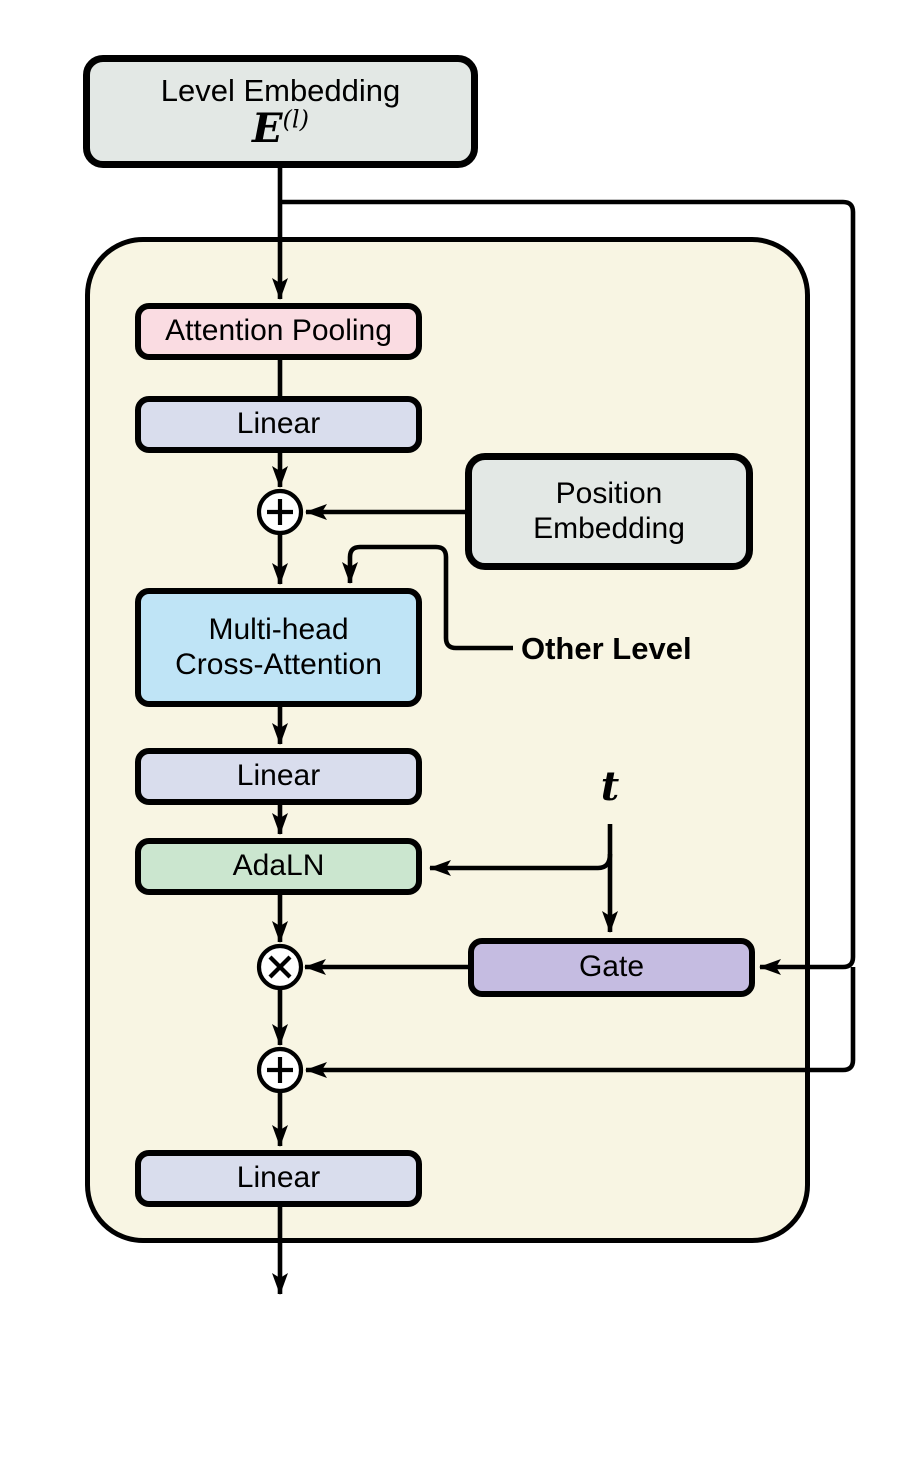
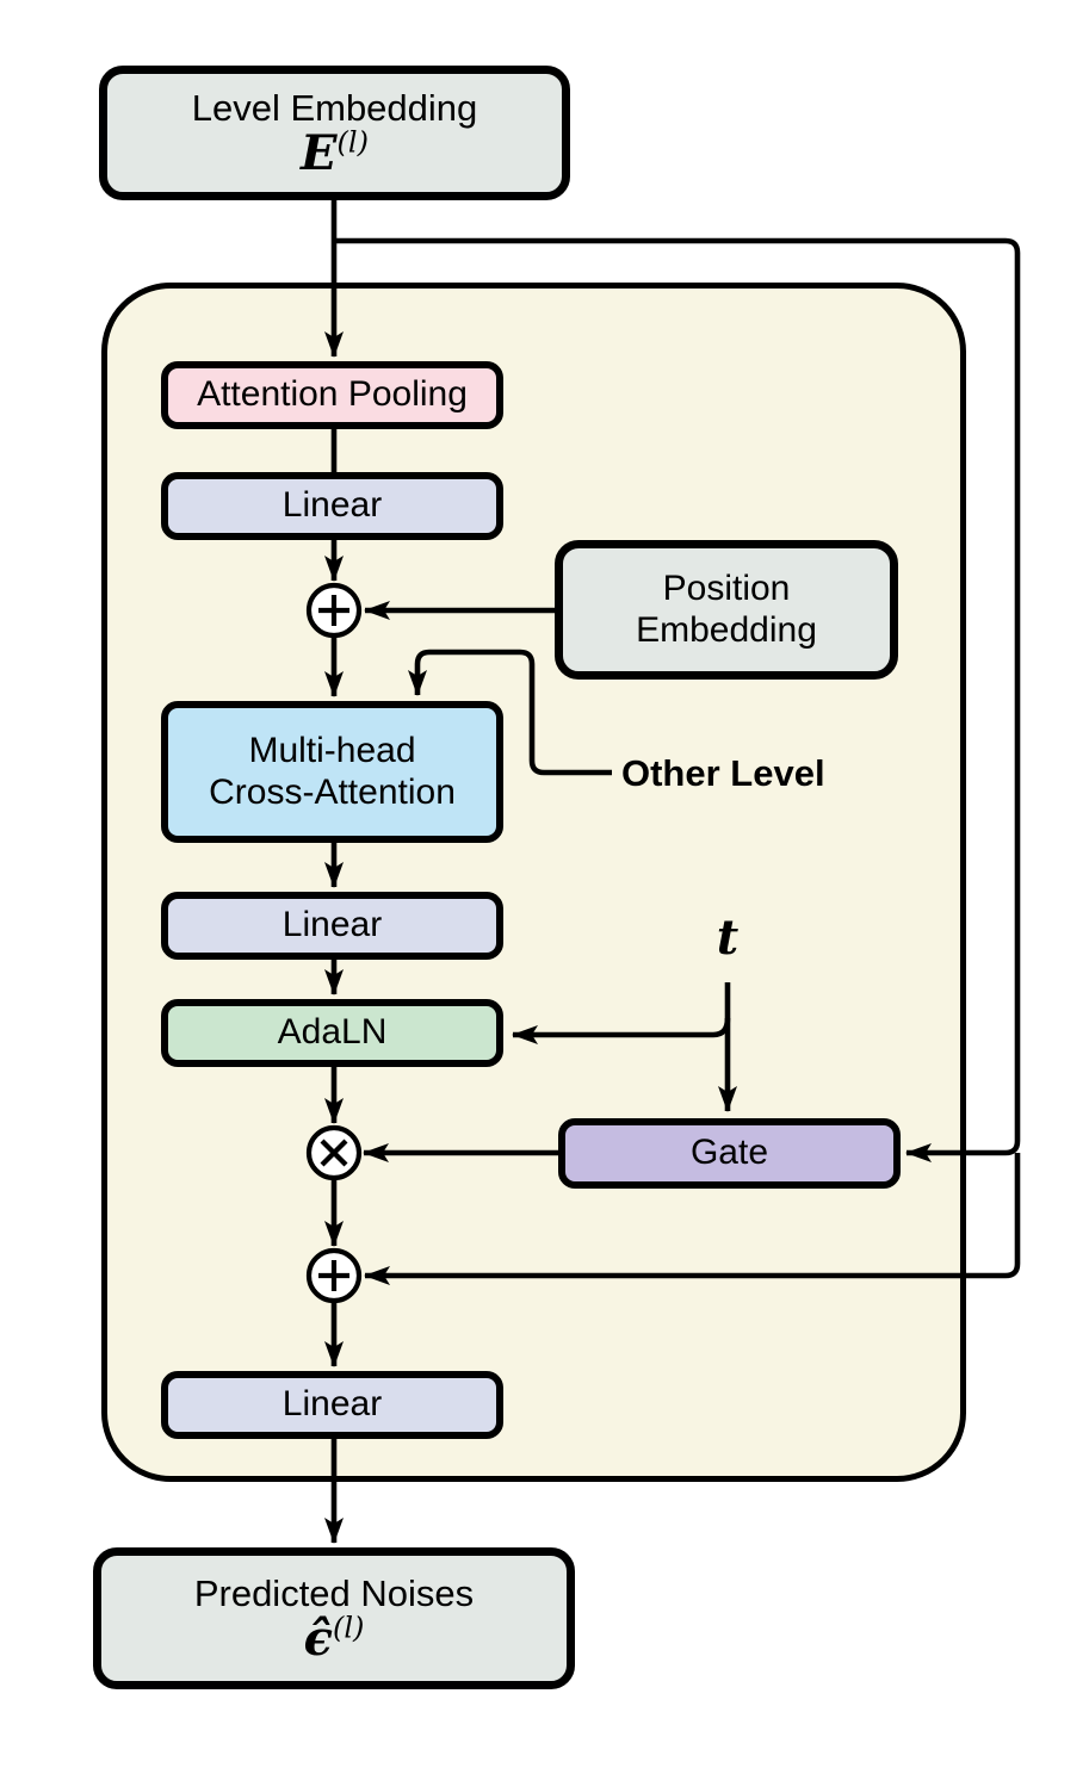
  Level Embedding
  E(l)
  Attention Pooling
  Linear
  Position
  Embedding
  Multi-head
  Cross-Attention
  Linear
  AdaLN
  Gate
  Linear
+ Predicted Noises
+ ϵ̂(l)
  t
  Other Level
